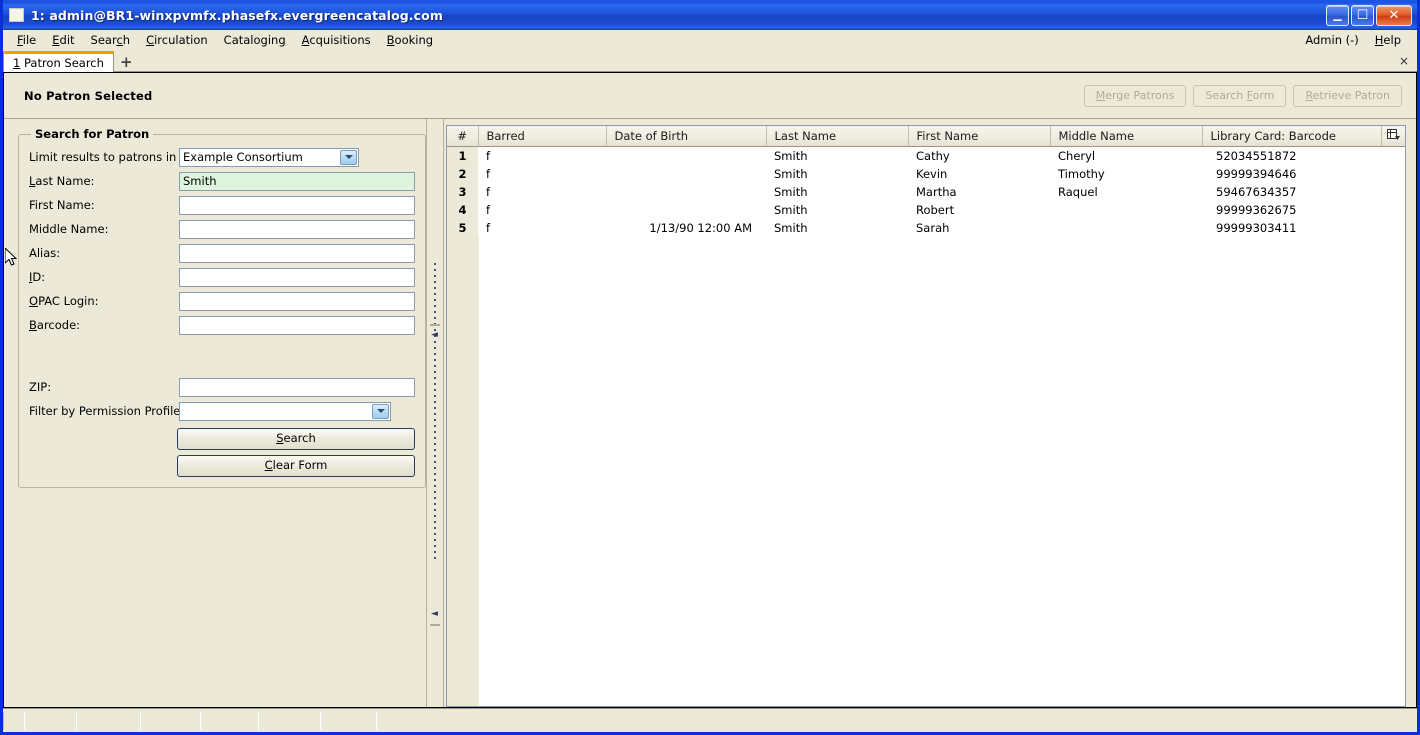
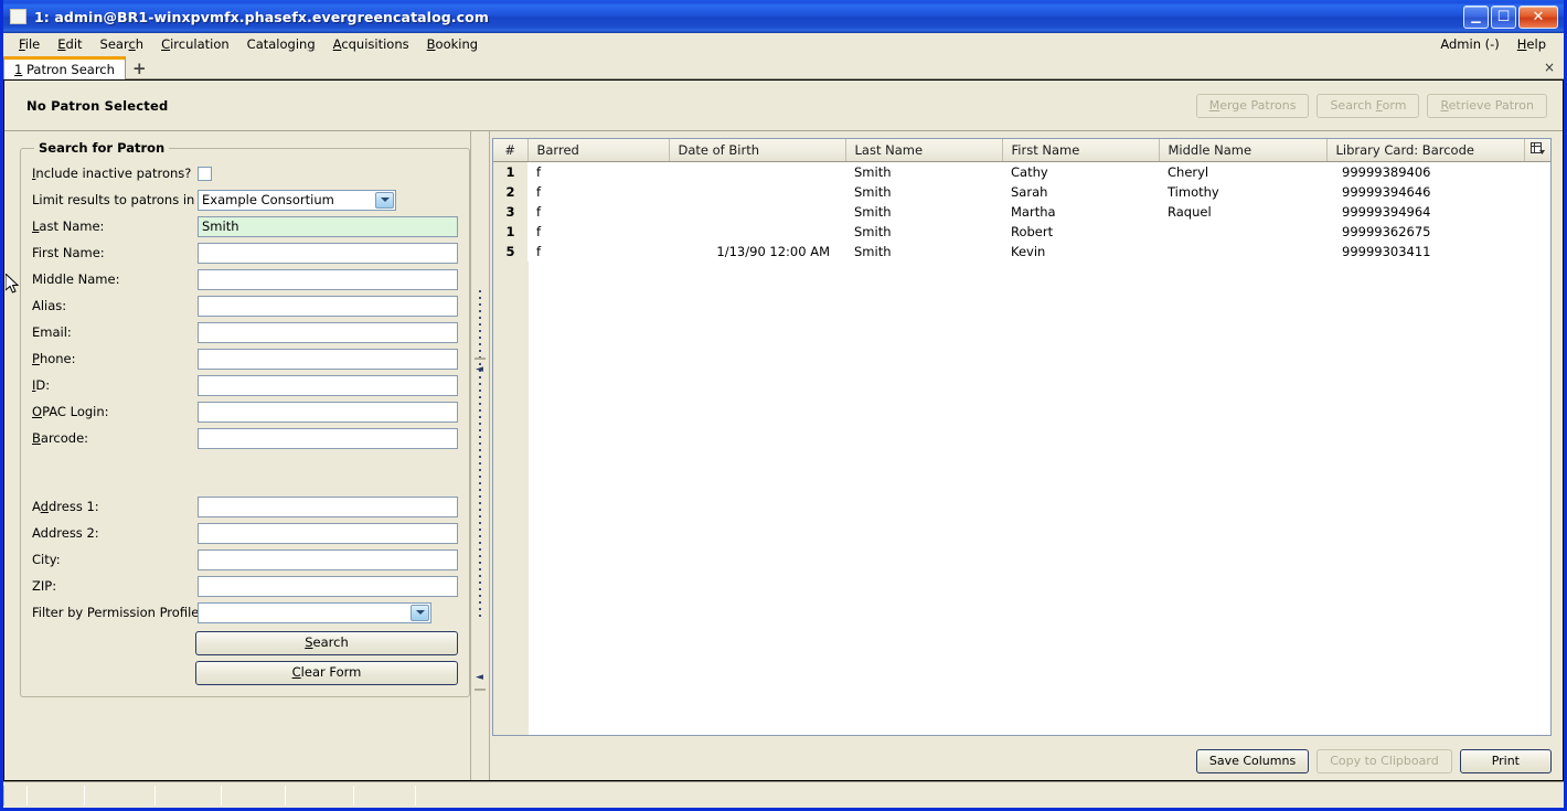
  1: admin@BR1-winxpvmfx.phasefx.evergreencatalog.com
  _
  ☐
  ✕
  File
  Edit
  Search
  Circulation
  Cataloging
  Acquisitions
  Booking
  Admin (-)
  Help
  1
  Patron Search
  +
  ×
  No Patron Selected
  Merge Patrons
  Search Form
  Retrieve Patron
  Search for Patron
+ Include inactive patrons?
  Limit results to patrons in
  Example Consortium
  Last Name:
  Smith
  First Name:
  Middle Name:
  Alias:
+ Email:
+ Phone:
  ID:
  OPAC Login:
  Barcode:
+ Address 1:
+ Address 2:
+ City:
  ZIP:
  Filter by Permission Profile
  Search
  Clear Form
  ◄
  ◄
  #	Barred	Date of Birth	Last Name	First Name	Middle Name	Library Card: Barcode
- 1	f		Smith	Cathy	Cheryl	52034551872
+ 1	f		Smith	Cathy	Cheryl	99999389406
- 2	f		Smith	Kevin	Timothy	99999394646
+ 2	f		Smith	Sarah	Timothy	99999394646
- 3	f		Smith	Martha	Raquel	59467634357
+ 3	f		Smith	Martha	Raquel	99999394964
- 4	f		Smith	Robert		99999362675
+ 1	f		Smith	Robert		99999362675
- 5	f	1/13/90 12:00 AM	Smith	Sarah		99999303411
+ 5	f	1/13/90 12:00 AM	Smith	Kevin		99999303411
+ Save Columns
+ Copy to Clipboard
+ Print
